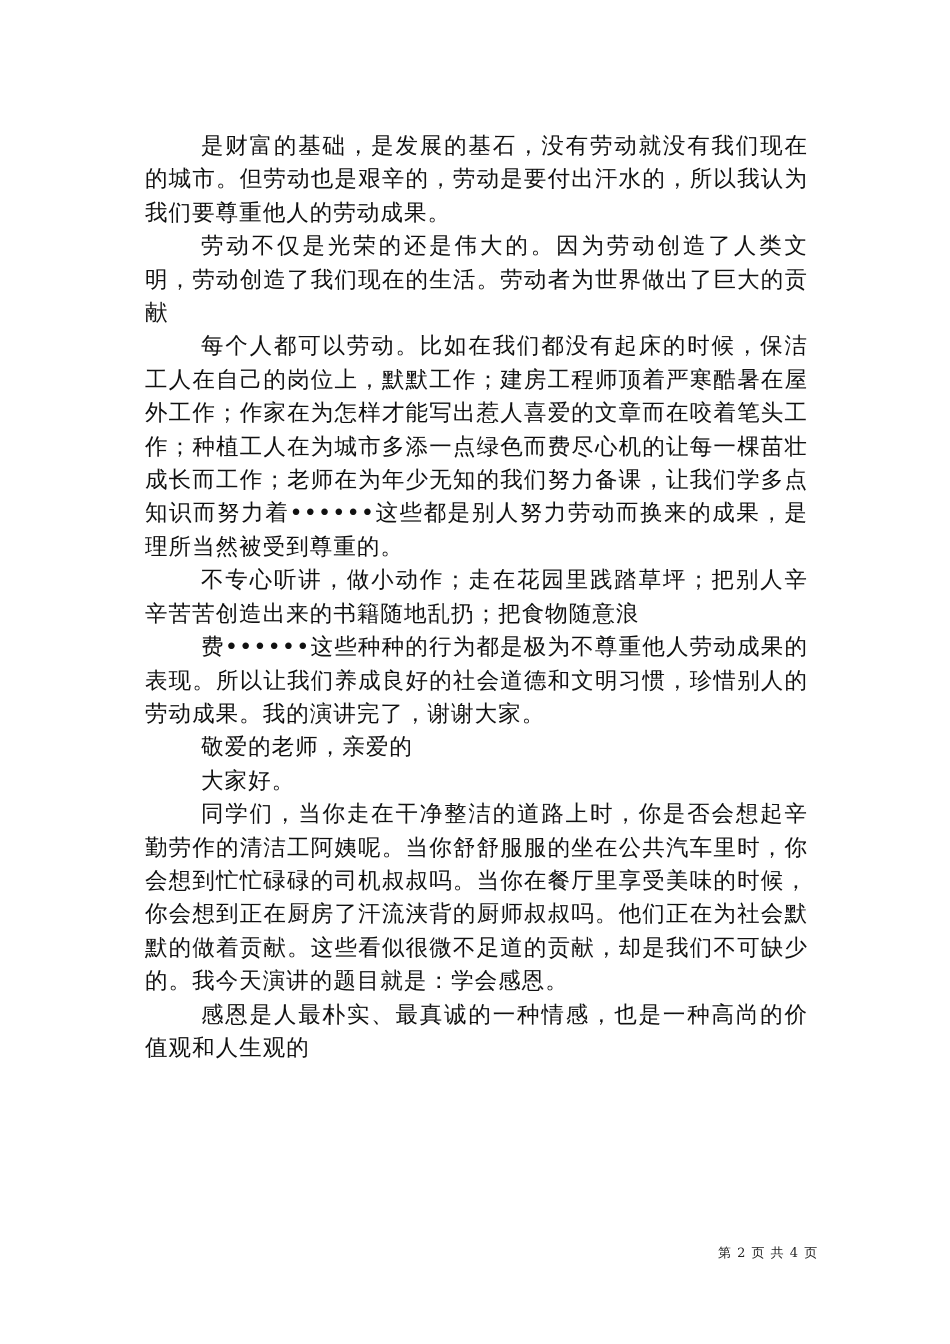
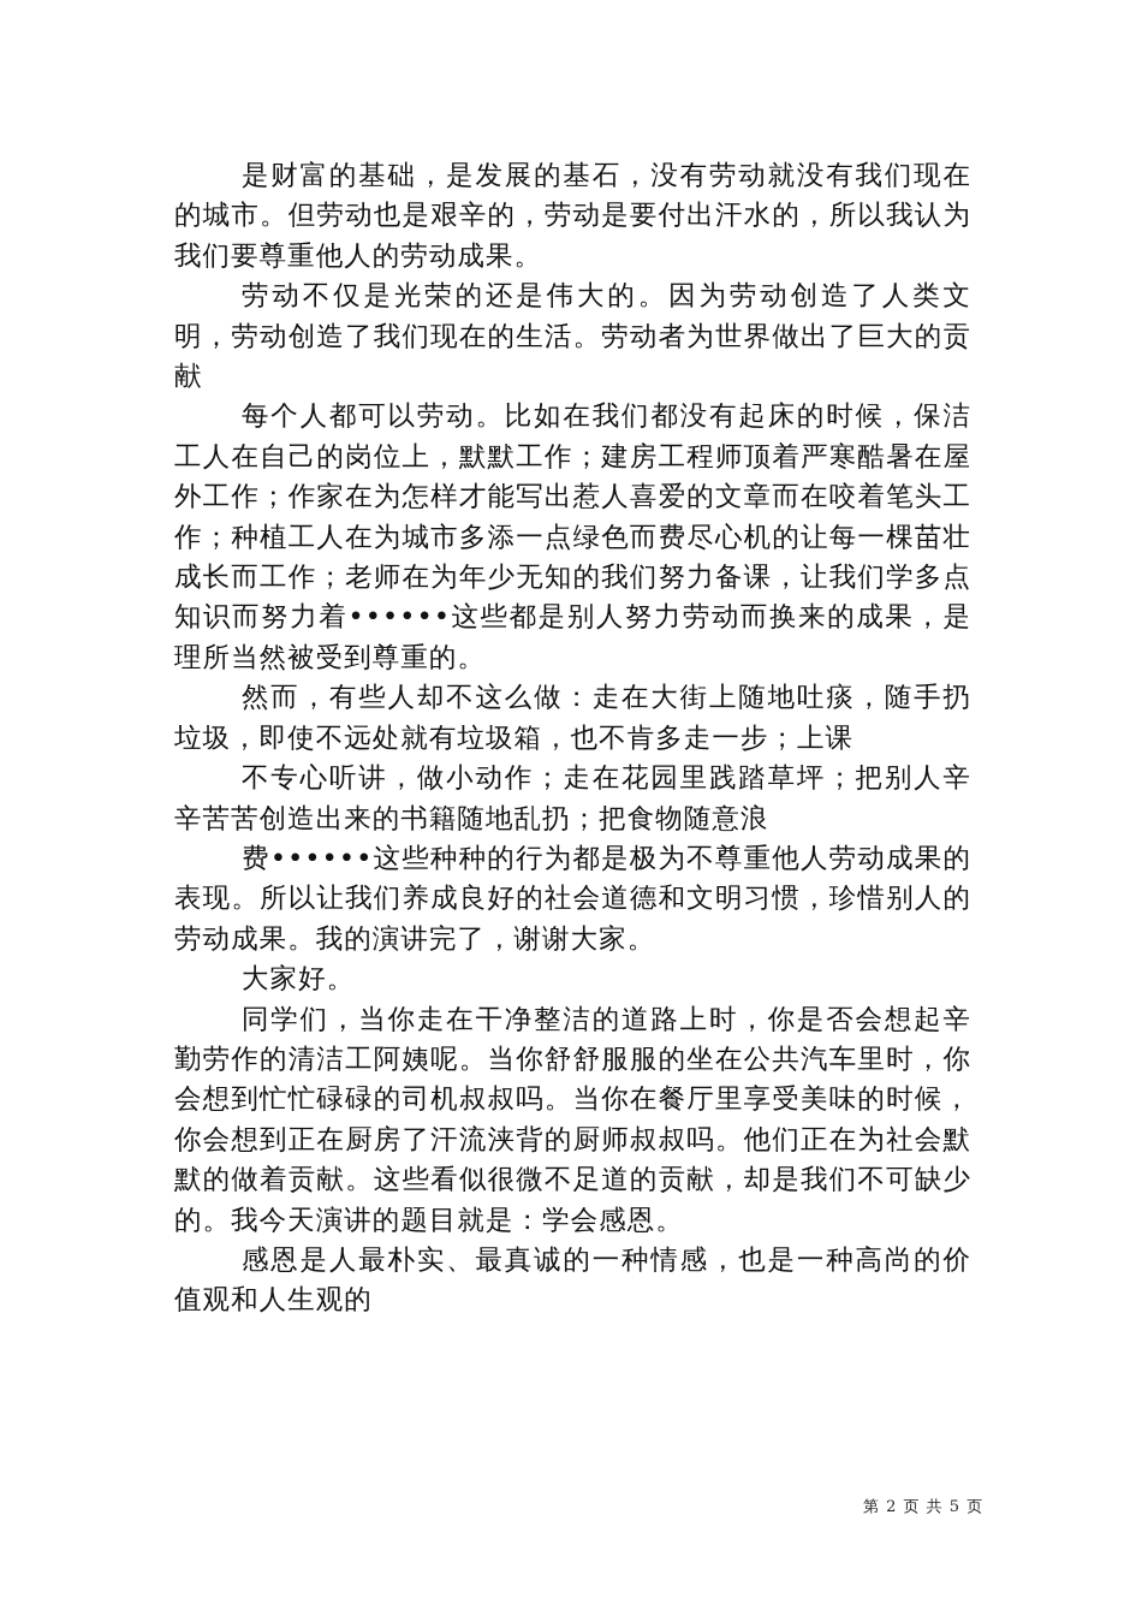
  是财富的基础，是发展的基石，没有劳动就没有我们现在的城市。但劳动也是艰辛的，劳动是要付出汗水的，所以我认为我们要尊重他人的劳动成果。
  劳动不仅是光荣的还是伟大的。因为劳动创造了人类文明，劳动创造了我们现在的生活。劳动者为世界做出了巨大的贡献
  每个人都可以劳动。比如在我们都没有起床的时候，保洁工人在自己的岗位上，默默工作；建房工程师顶着严寒酷暑在屋外工作；作家在为怎样才能写出惹人喜爱的文章而在咬着笔头工作；种植工人在为城市多添一点绿色而费尽心机的让每一棵苗壮成长而工作；老师在为年少无知的我们努力备课，让我们学多点知识而努力着••••••这些都是别人努力劳动而换来的成果，是理所当然被受到尊重的。
+ 然而，有些人却不这么做：走在大街上随地吐痰，随手扔垃圾，即使不远处就有垃圾箱，也不肯多走一步；上课
  不专心听讲，做小动作；走在花园里践踏草坪；把别人辛辛苦苦创造出来的书籍随地乱扔；把食物随意浪
  费••••••这些种种的行为都是极为不尊重他人劳动成果的表现。所以让我们养成良好的社会道德和文明习惯，珍惜别人的劳动成果。我的演讲完了，谢谢大家。
- 敬爱的老师，亲爱的
  大家好。
  同学们，当你走在干净整洁的道路上时，你是否会想起辛勤劳作的清洁工阿姨呢。当你舒舒服服的坐在公共汽车里时，你会想到忙忙碌碌的司机叔叔吗。当你在餐厅里享受美味的时候，你会想到正在厨房了汗流浃背的厨师叔叔吗。他们正在为社会默默的做着贡献。这些看似很微不足道的贡献，却是我们不可缺少的。我今天演讲的题目就是：学会感恩。
  感恩是人最朴实、最真诚的一种情感，也是一种高尚的价值观和人生观的
- 第 2 页 共 4 页
+ 第 2 页 共 5 页
